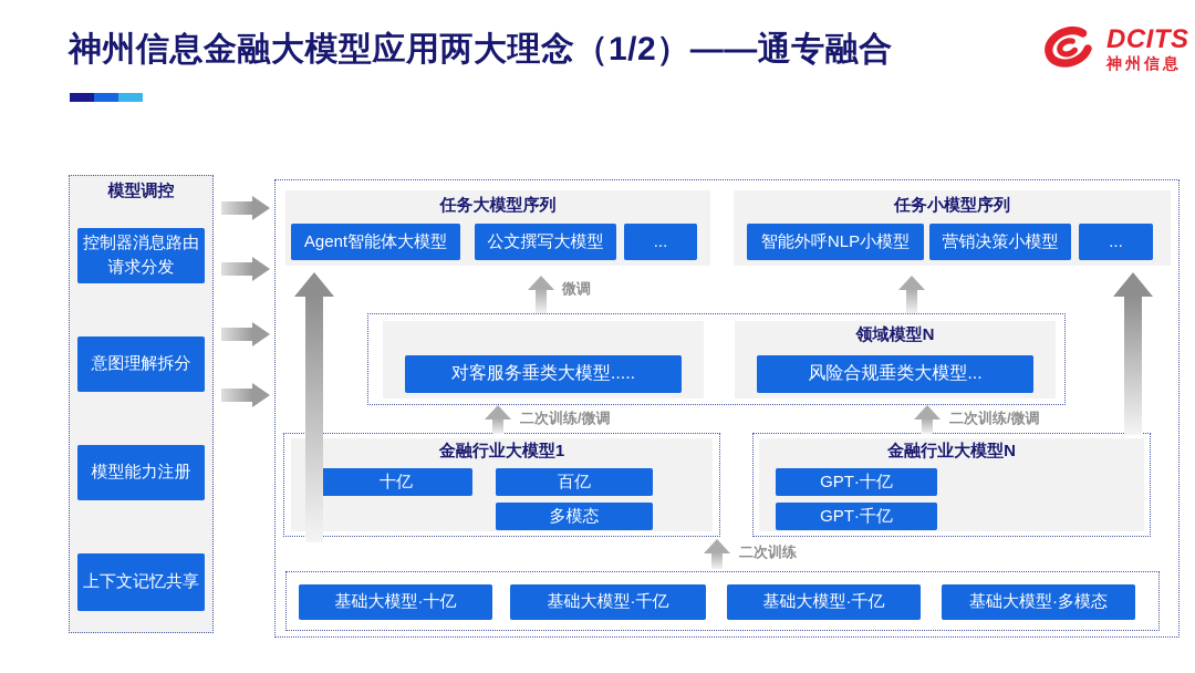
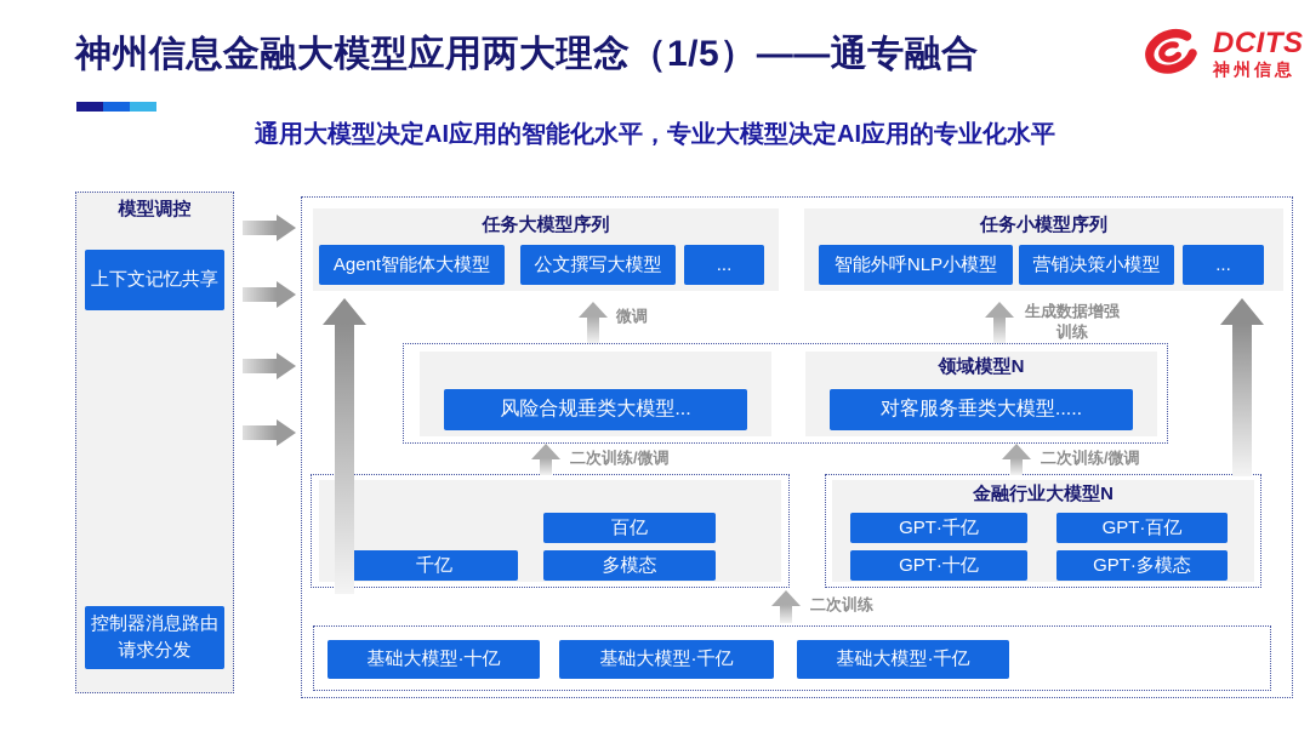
- 神州信息金融大模型应用两大理念（1/2）——通专融合
+ 神州信息金融大模型应用两大理念（1/5）——通专融合
  DCITS
  神州信息
+ 通用大模型决定AI应用的智能化水平，专业大模型决定AI应用的专业化水平
  模型调控
- 控制器消息路由请求分发
+ 上下文记忆共享
- 意图理解拆分
- 模型能力注册
- 上下文记忆共享
+ 控制器消息路由请求分发
  任务大模型序列
  Agent智能体大模型
  公文撰写大模型
  ...
  任务小模型序列
  智能外呼NLP小模型
  营销决策小模型
  ...
- 对客服务垂类大模型.....
+ 风险合规垂类大模型...
  领域模型N
- 风险合规垂类大模型...
+ 对客服务垂类大模型.....
- 金融行业大模型1
- 十亿
  百亿
+ 千亿
  多模态
  金融行业大模型N
- GPT·十亿
+ GPT·千亿
+ GPT·百亿
- GPT·千亿
+ GPT·十亿
+ GPT·多模态
  基础大模型·十亿
  基础大模型·千亿
  基础大模型·千亿
- 基础大模型·多模态
  微调
+ 生成数据增强训练
  二次训练/微调
  二次训练/微调
  二次训练
